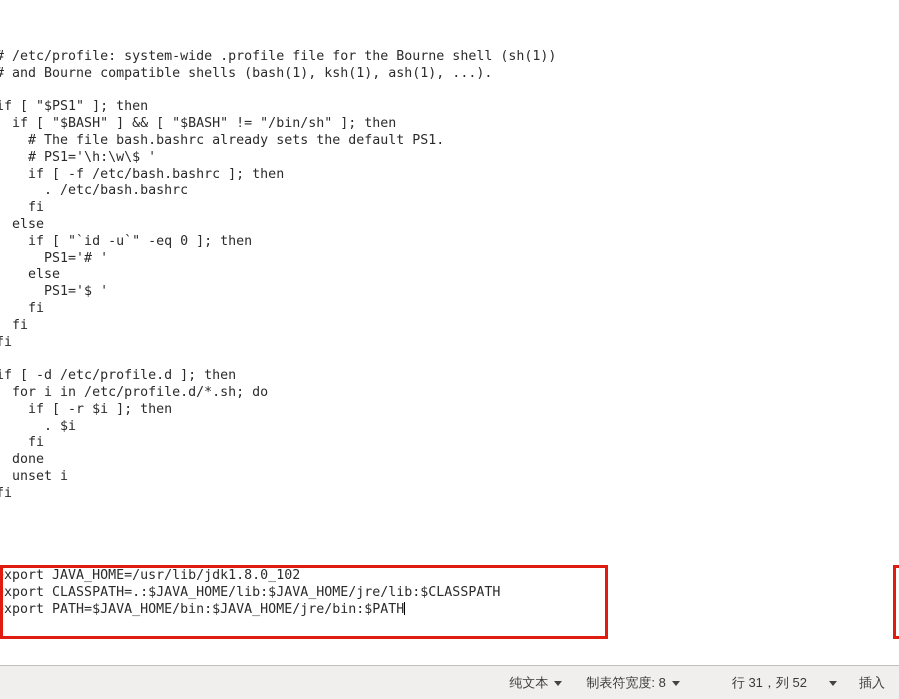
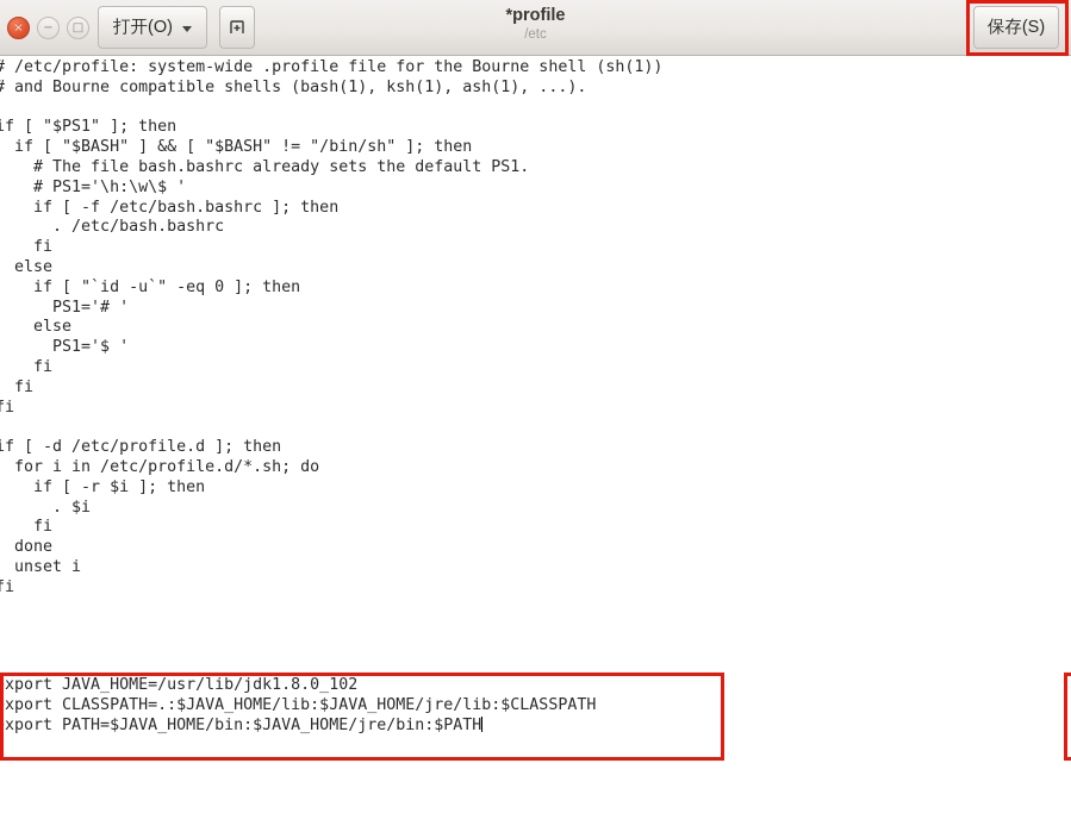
+ ×
+ −
+ □
+ 打开(O)
+ *profile
+ /etc
+ 保存(S)
  # /etc/profile: system-wide .profile file for the Bourne shell (sh(1))
  # and Bourne compatible shells (bash(1), ksh(1), ash(1), ...).
  if [ "$PS1" ]; then
  if [ "$BASH" ] && [ "$BASH" != "/bin/sh" ]; then
  # The file bash.bashrc already sets the default PS1.
  # PS1='\h:\w\$ '
  if [ -f /etc/bash.bashrc ]; then
  . /etc/bash.bashrc
  fi
  else
  if [ "`id -u`" -eq 0 ]; then
  PS1='# '
  else
  PS1='$ '
  fi
  fi
  fi
  if [ -d /etc/profile.d ]; then
  for i in /etc/profile.d/*.sh; do
  if [ -r $i ]; then
  . $i
  fi
  done
  unset i
  fi
  export JAVA_HOME=/usr/lib/jdk1.8.0_102 export CLASSPATH=.:$JAVA_HOME/lib:$JAVA_HOME/jre/lib:$CLASSPATH export PATH=$JAVA_HOME/bin:$JAVA_HOME/jre/bin:$PATH
- 纯文本
- 制表符宽度: 8
- 行 31，列 52
- 插入
